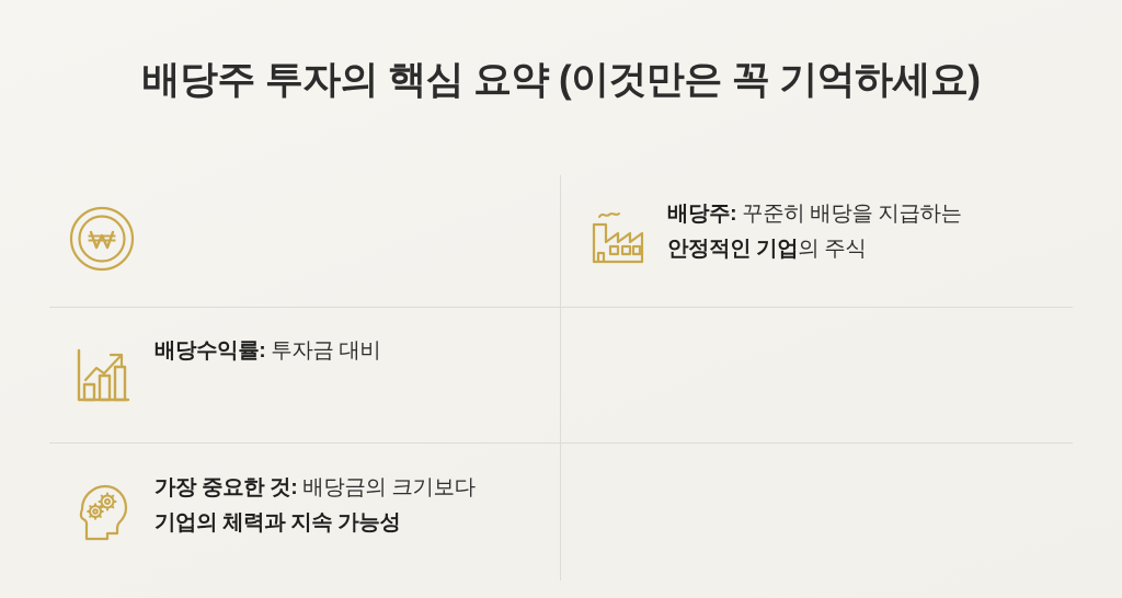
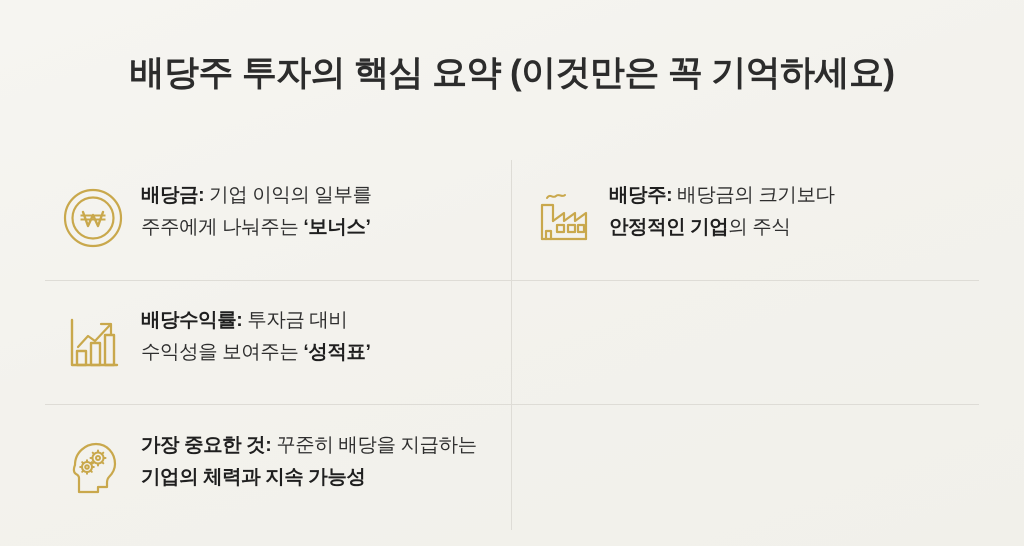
  배당주 투자의 핵심 요약 (이것만은 꼭 기억하세요)
+ 배당금: 기업 이익의 일부를
+ 주주에게 나눠주는 ‘보너스’
- 배당주: 꾸준히 배당을 지급하는
+ 배당주: 배당금의 크기보다
  안정적인 기업의 주식
  배당수익률: 투자금 대비
+ 수익성을 보여주는 ‘성적표’
- 가장 중요한 것: 배당금의 크기보다
+ 가장 중요한 것: 꾸준히 배당을 지급하는
  기업의 체력과 지속 가능성
